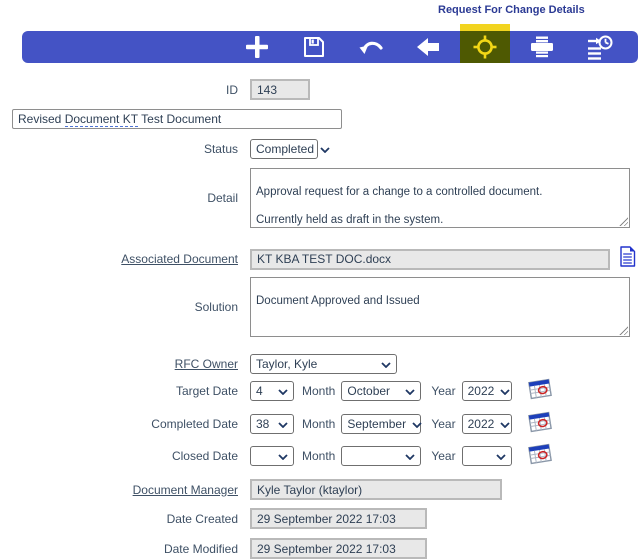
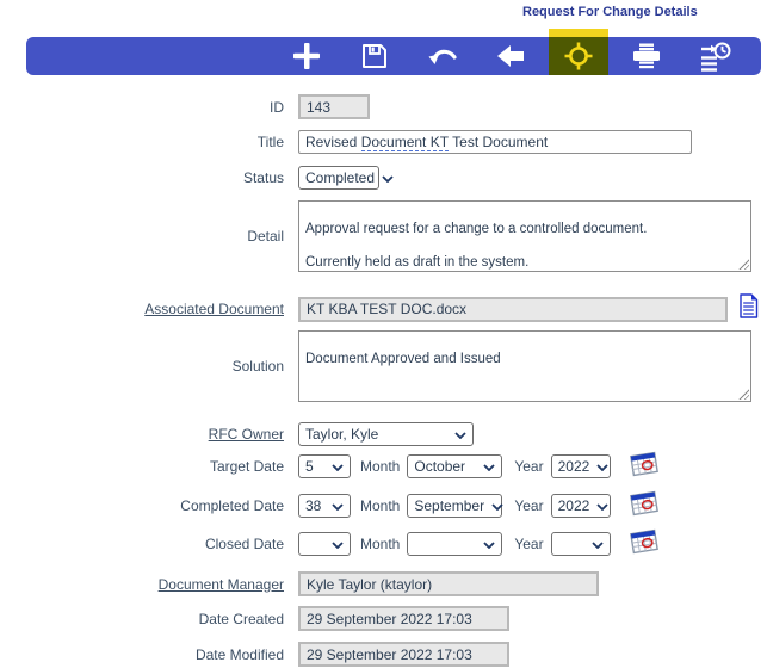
  Request For Change Details
  ID
  143
+ Title
  Revised
  Document KT
  Test Document
  Status
  Completed
  Detail
  Approval request for a change to a controlled document.
  Currently held as draft in the system.
  Associated Document
  KT KBA TEST DOC.docx
  Solution
  Document Approved and Issued
  RFC Owner
  Taylor, Kyle
  Target Date
- 4
+ 5
  Month
  October
  Year
  2022
  Completed Date
  38
  Month
  September
  Year
  2022
  Closed Date
  Month
  Year
  Document Manager
  Kyle Taylor (ktaylor)
  Date Created
  29 September 2022 17:03
  Date Modified
  29 September 2022 17:03
